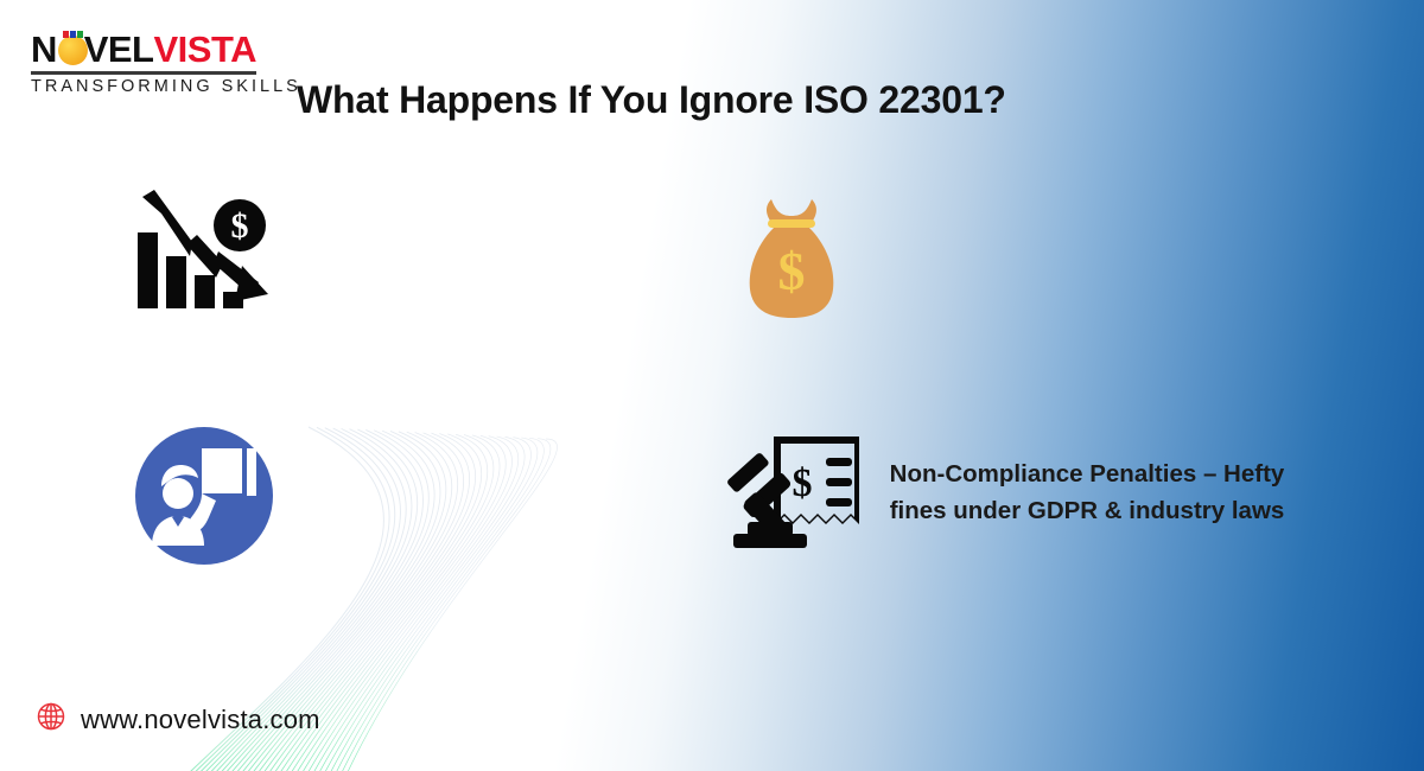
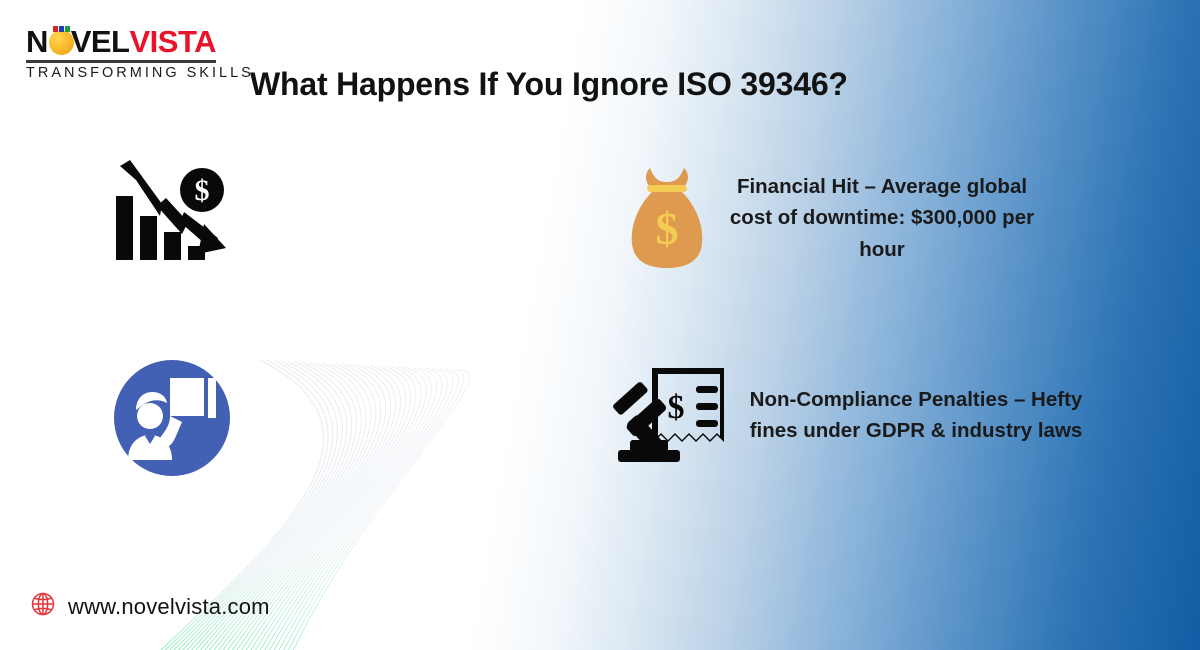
  N
  VEL
  VISTA
  TRANSFORMING SKI
- What Happens If You Ignore ISO 22301?
+ What Happens If You Ignore ISO 39346?
  $
  $
+ Financial Hit – Average global cost of downtime: $300,000 per hour
  $
  Non-Compliance Penalties – Hefty fines under GDPR & industry laws
  www.novelvista.com
